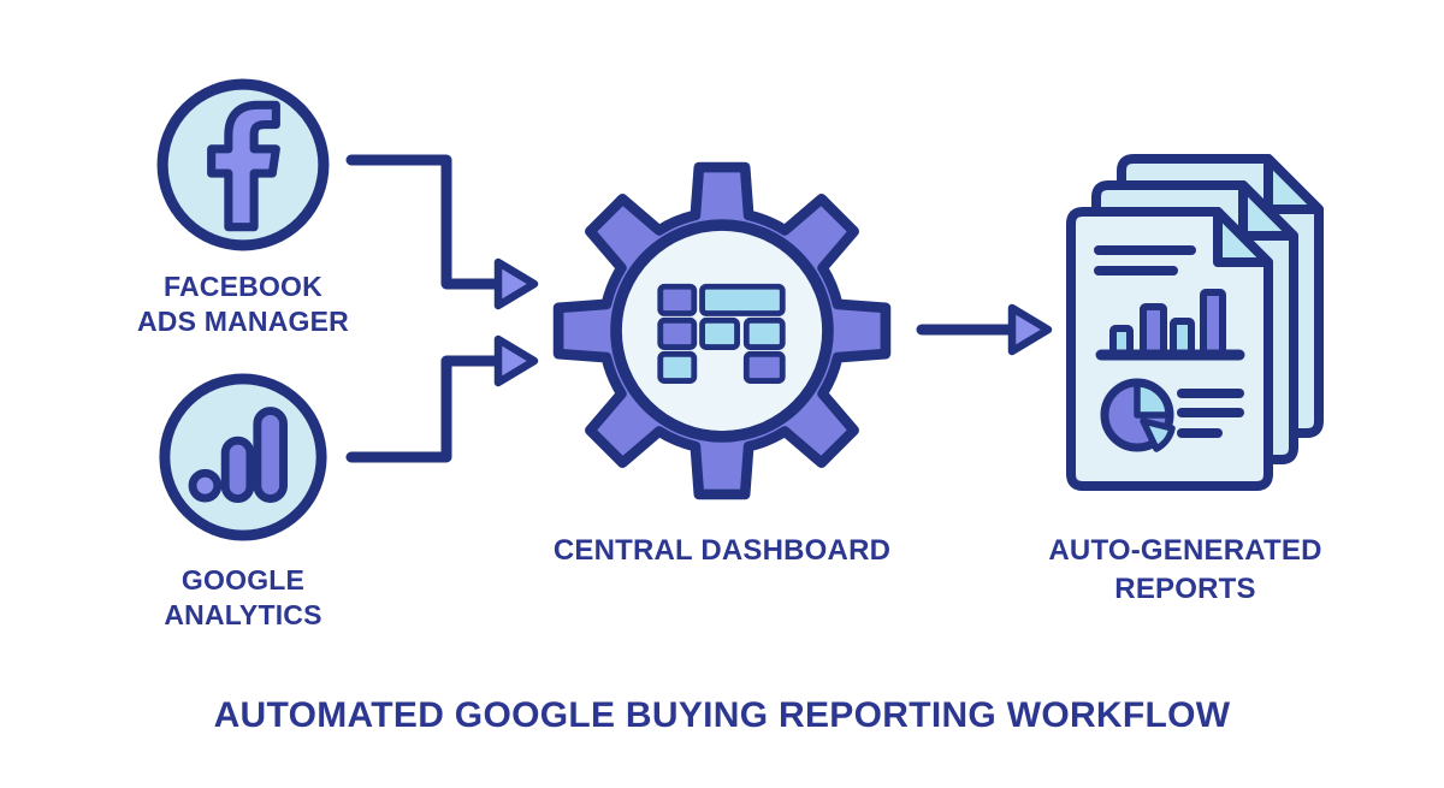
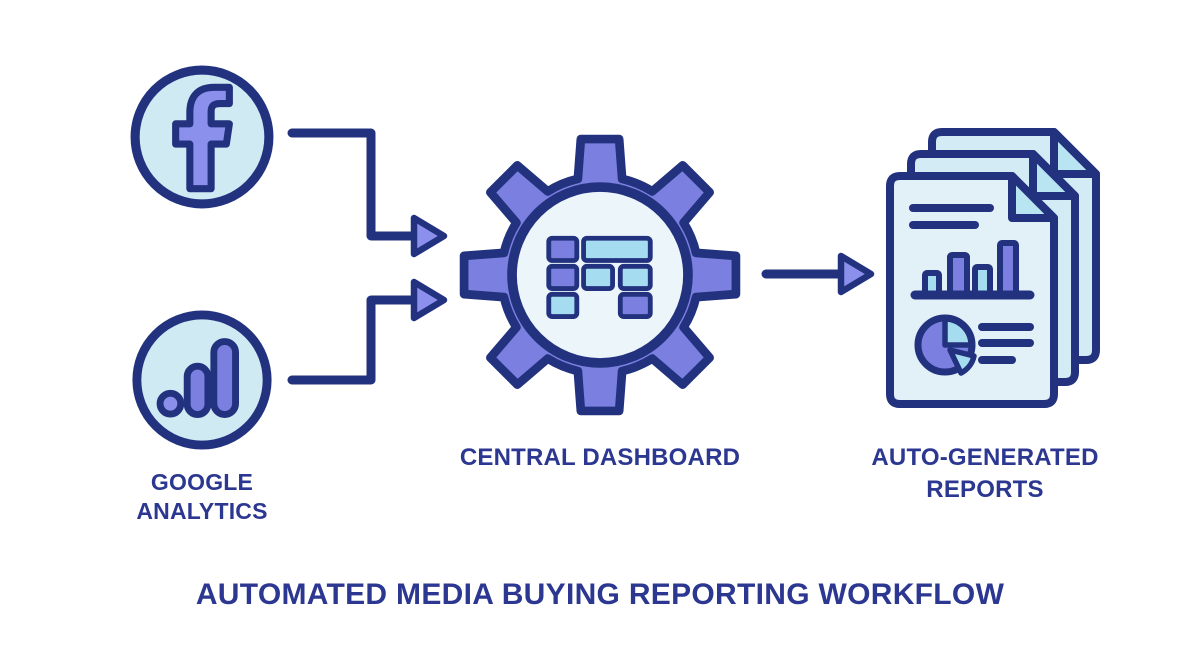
- FACEBOOK
- ADS MANAGER
  GOOGLE
  ANALYTICS
  CENTRAL DASHBOARD
  AUTO-GENERATED
  REPORTS
- AUTOMATED GOOGLE BUYING REPORTING WORKFLOW
+ AUTOMATED MEDIA BUYING REPORTING WORKFLOW
